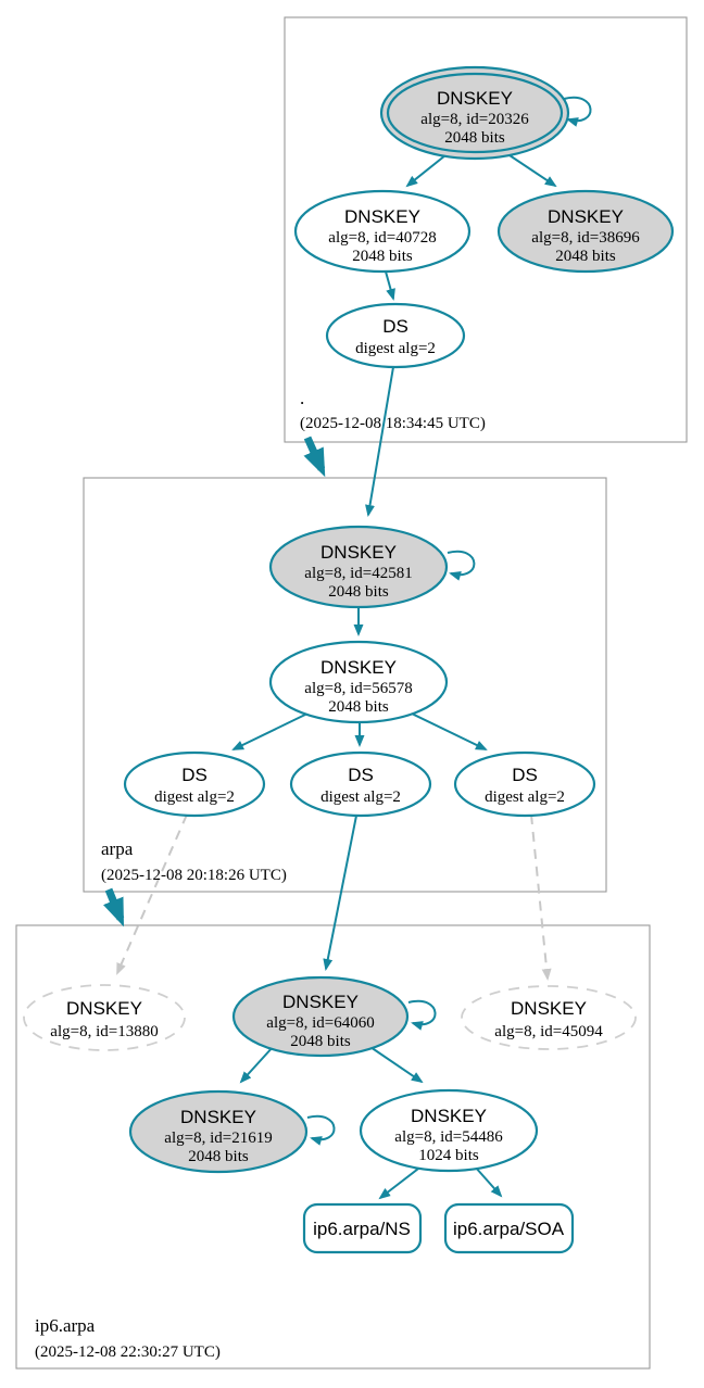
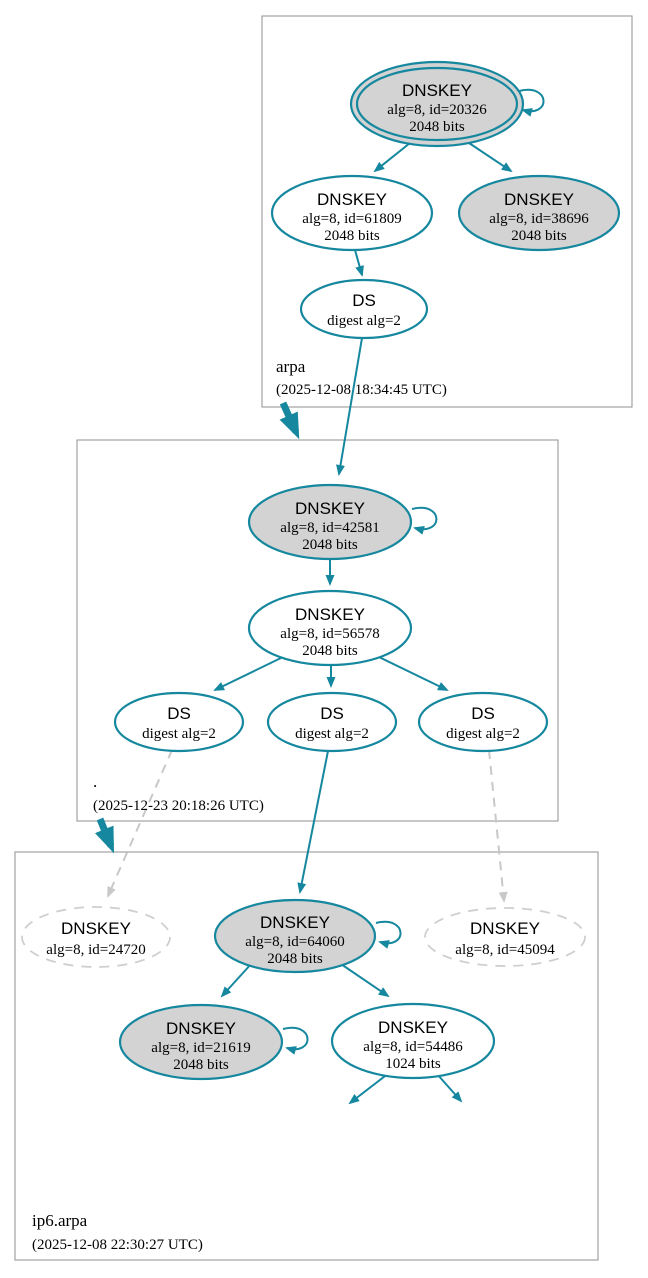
  DNSKEY
  alg=8, id=20326
  2048 bits
  DNSKEY
- alg=8, id=40728
+ alg=8, id=61809
  2048 bits
  DNSKEY
  alg=8, id=38696
  2048 bits
  DS
  digest alg=2
- .
+ arpa
  (2025-12-08 18:34:45 UTC)
  DNSKEY
  alg=8, id=42581
  2048 bits
  DNSKEY
  alg=8, id=56578
  2048 bits
  DS
  digest alg=2
  DS
  digest alg=2
  DS
  digest alg=2
- arpa
+ .
- (2025-12-08 20:18:26 UTC)
+ (2025-12-23 20:18:26 UTC)
  DNSKEY
- alg=8, id=13880
+ alg=8, id=24720
  DNSKEY
  alg=8, id=64060
  2048 bits
  DNSKEY
  alg=8, id=45094
  DNSKEY
  alg=8, id=21619
  2048 bits
  DNSKEY
  alg=8, id=54486
  1024 bits
- ip6.arpa/NS
- ip6.arpa/SOA
  ip6.arpa
  (2025-12-08 22:30:27 UTC)
